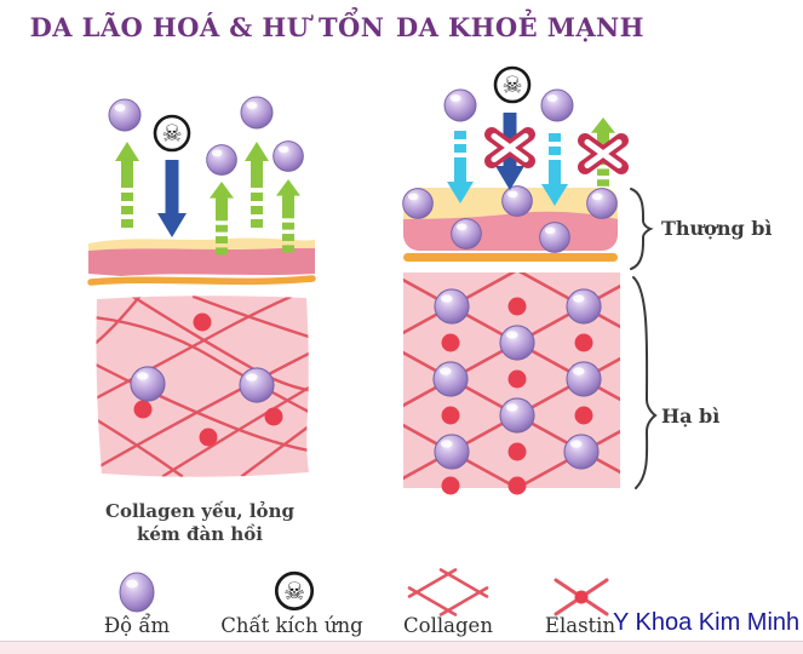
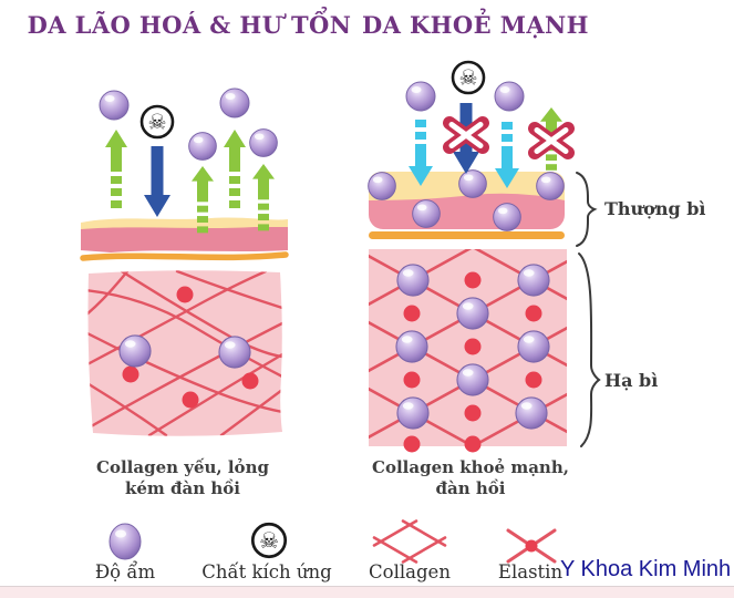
  DA LÃO HOÁ & HƯ TỔN
  DA KHOẺ MẠNH
  Thượng bì
  Hạ bì
  Collagen yếu, lỏng
  kém đàn hồi
+ Collagen khoẻ mạnh,
+ đàn hồi
  Độ ẩm
  Chất kích ứng
  Collagen
  Elastin
  Y Khoa Kim Minh
